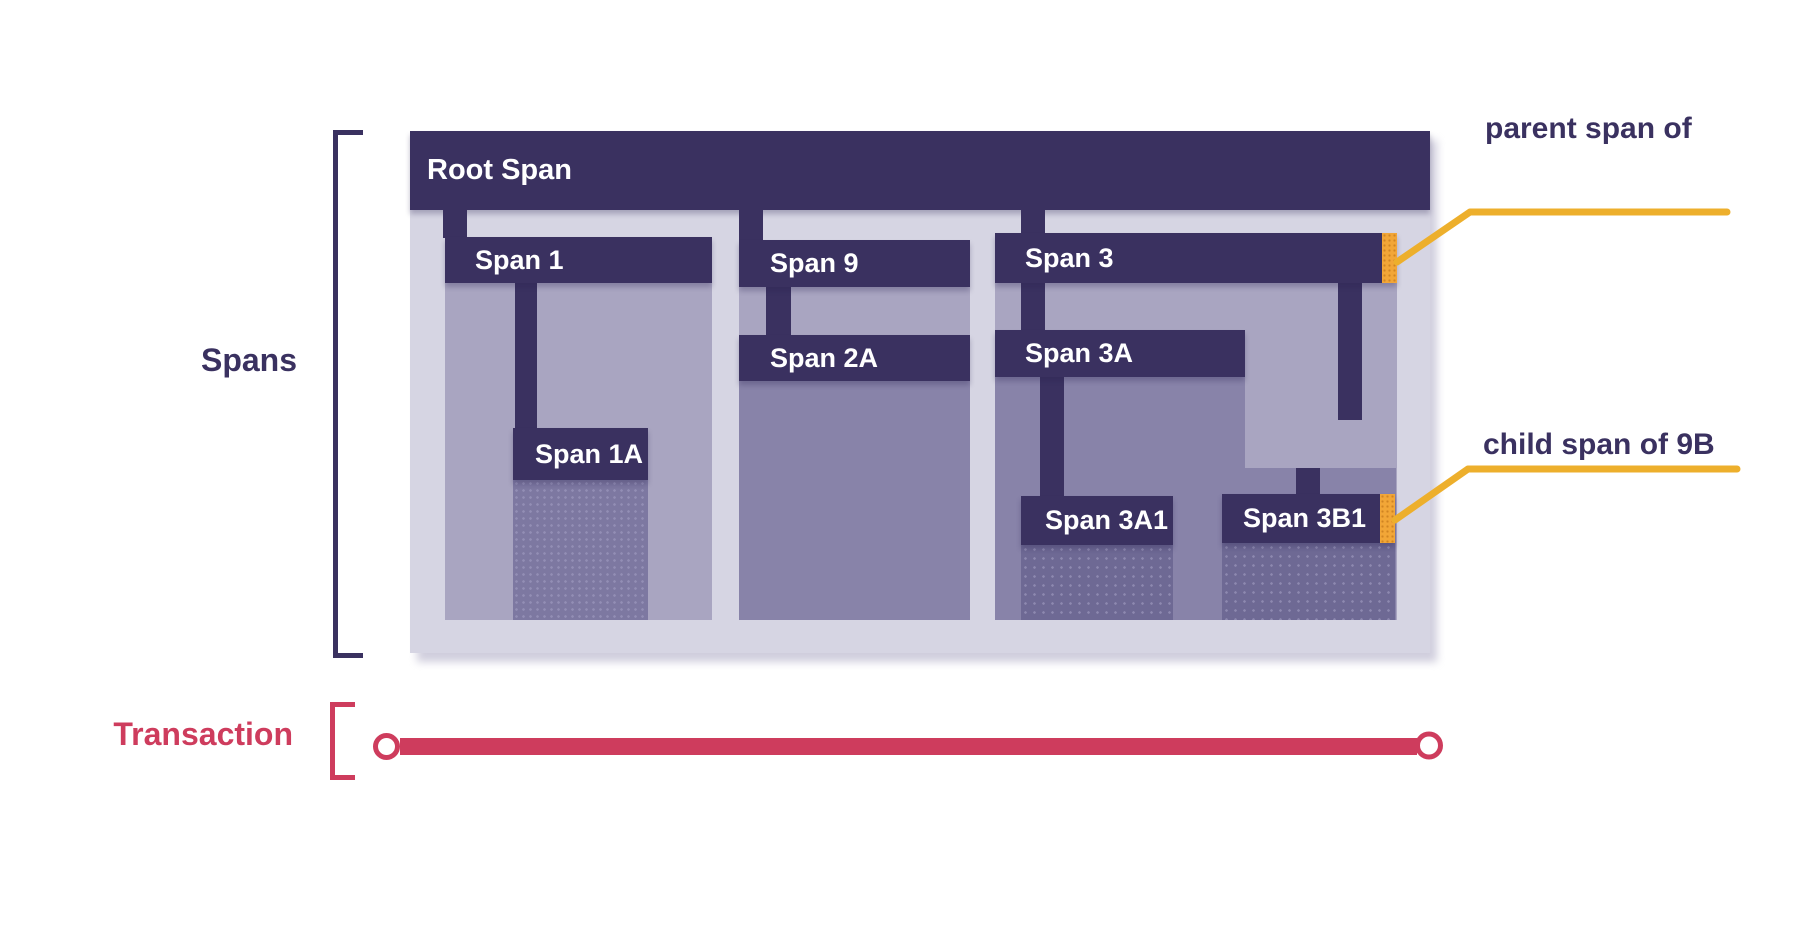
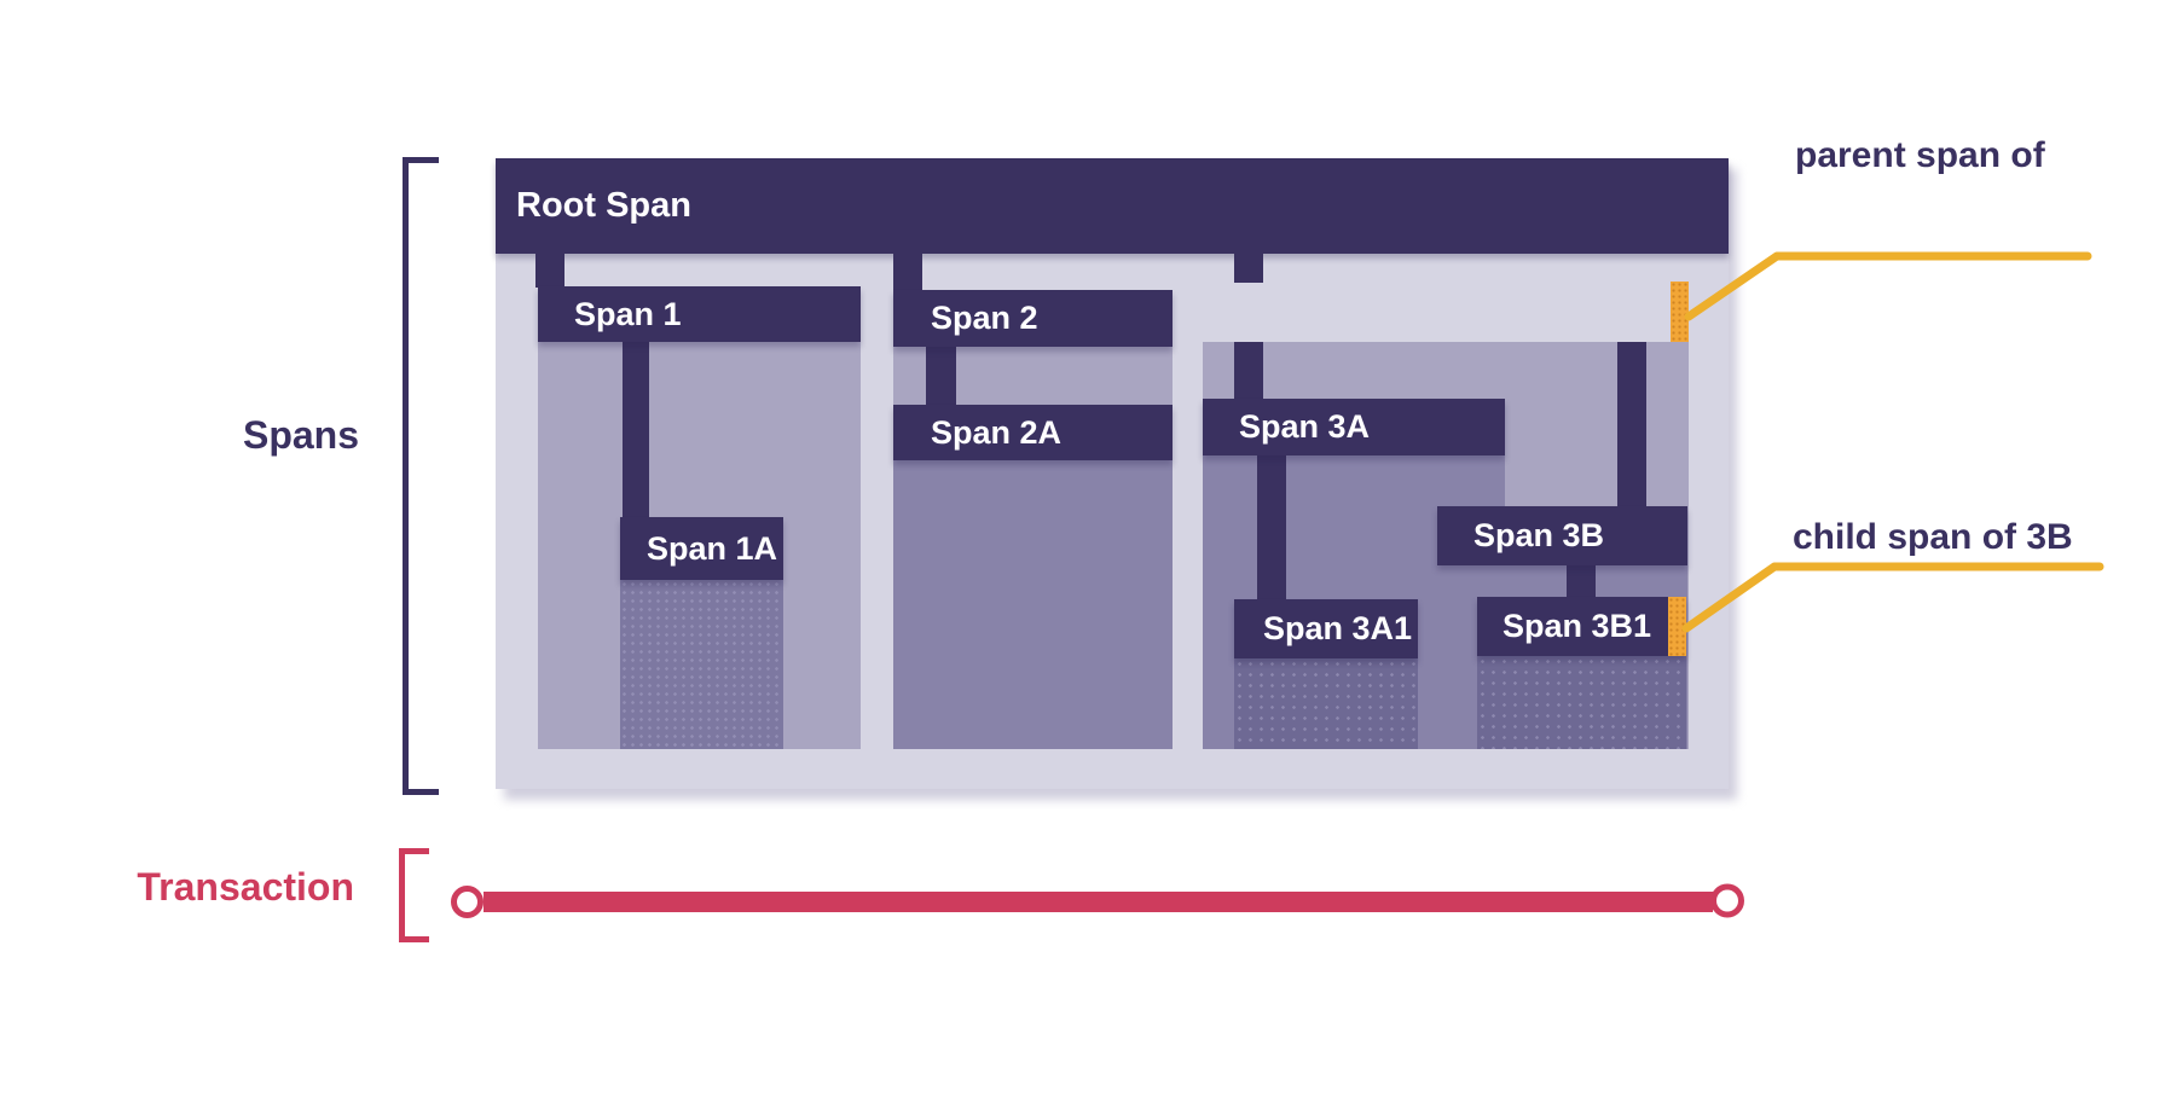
  Spans
  Transaction
  Root Span
  Span 1
  Span 1A
- Span 9
+ Span 2
  Span 2A
- Span 3
  Span 3A
  Span 3A1
+ Span 3B
  Span 3B1
  parent span of
- child span of 9B
+ child span of 3B
